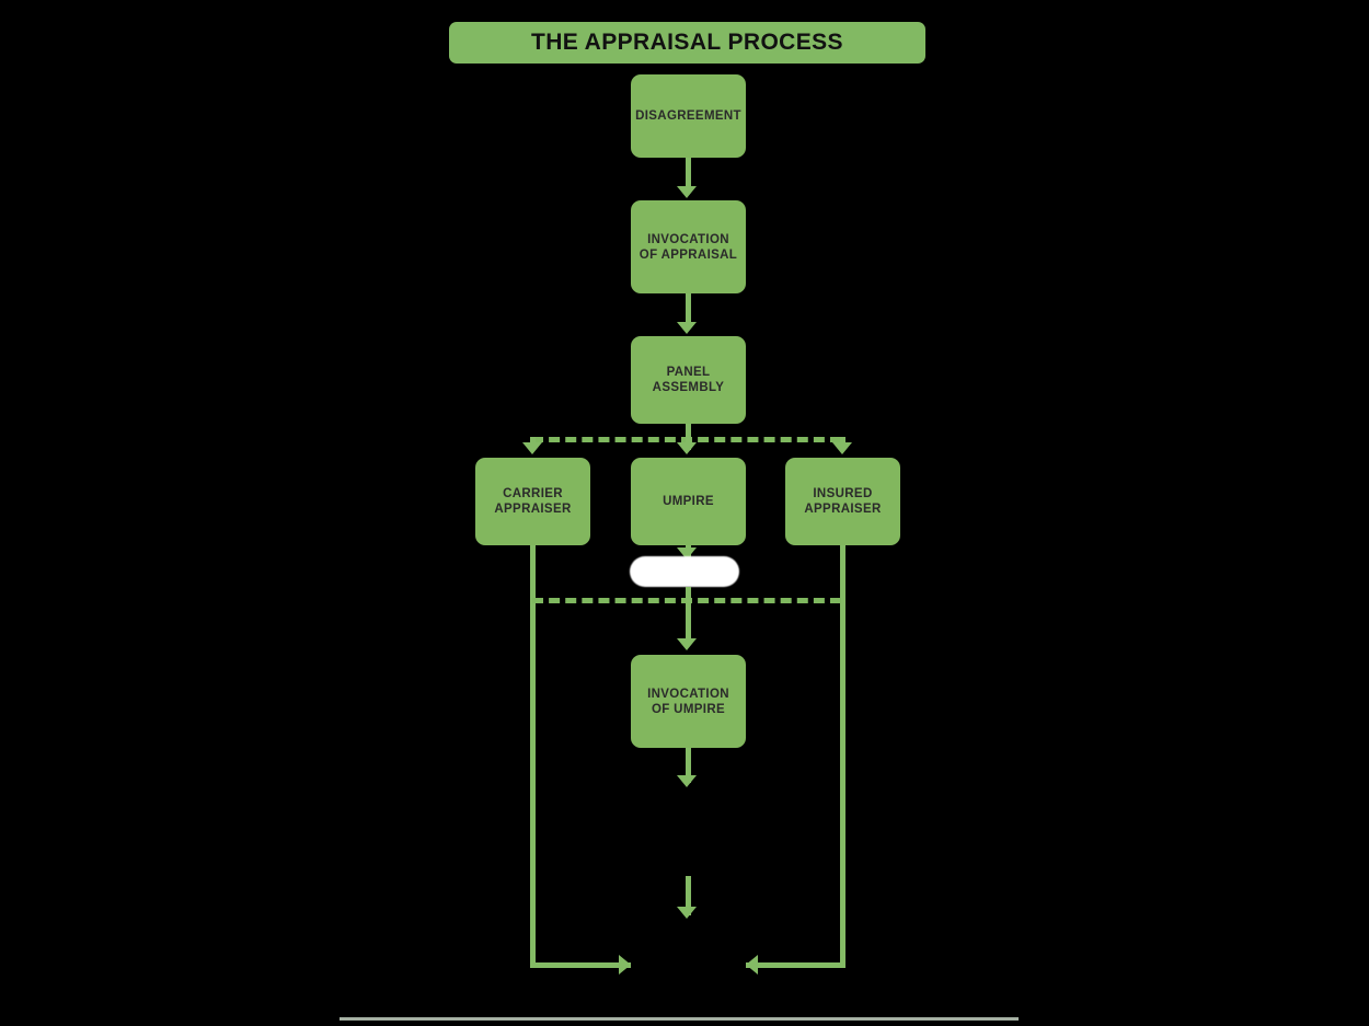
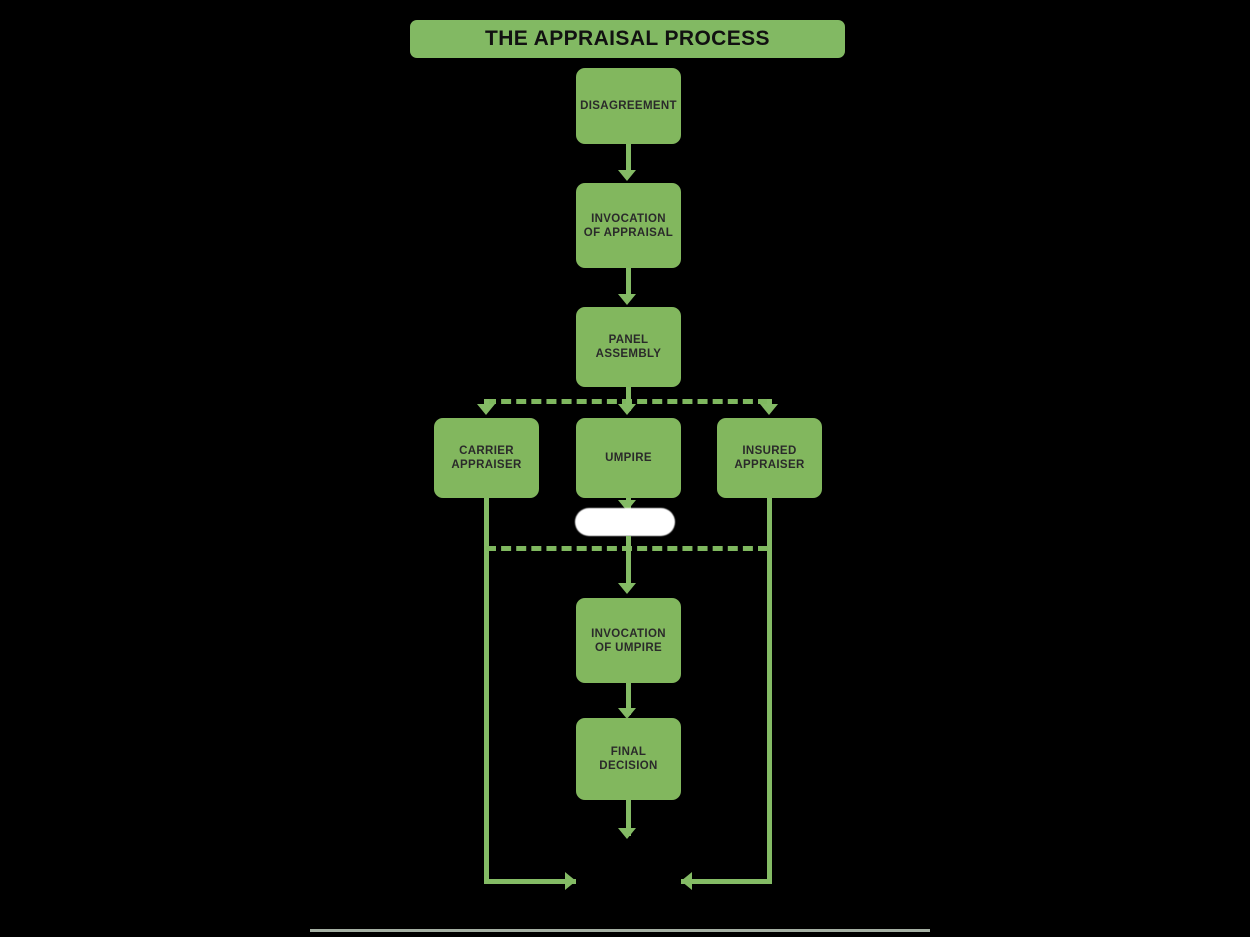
  THE APPRAISAL PROCESS
  DISAGREEMENT
  INVOCATION
  OF APPRAISAL
  PANEL
  ASSEMBLY
  CARRIER
  APPRAISER
  UMPIRE
  INSURED
  APPRAISER
  INVOCATION
  OF UMPIRE
+ FINAL
+ DECISION
